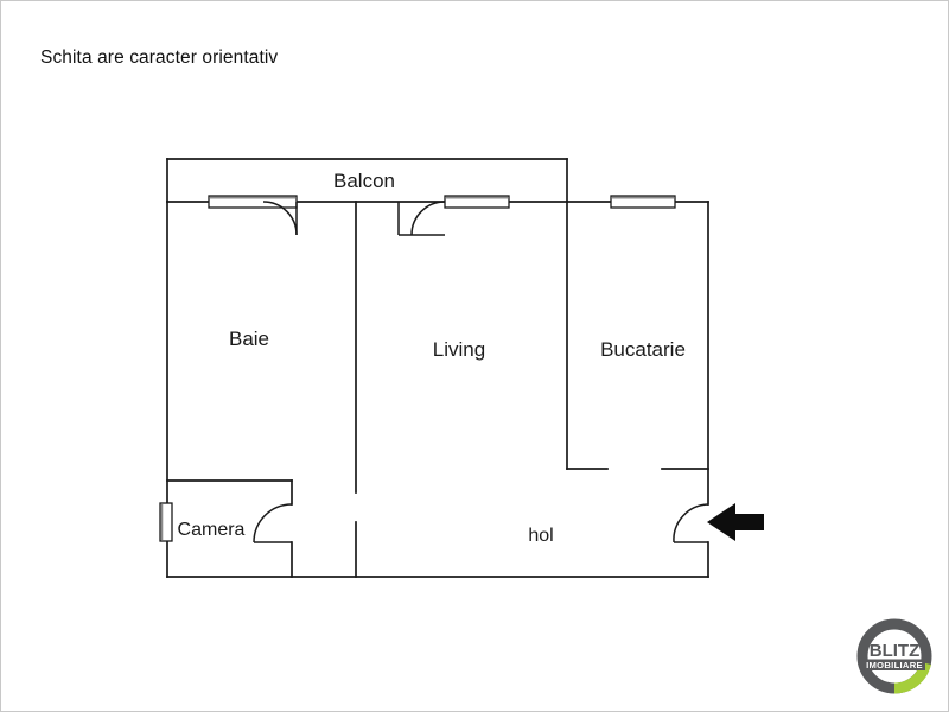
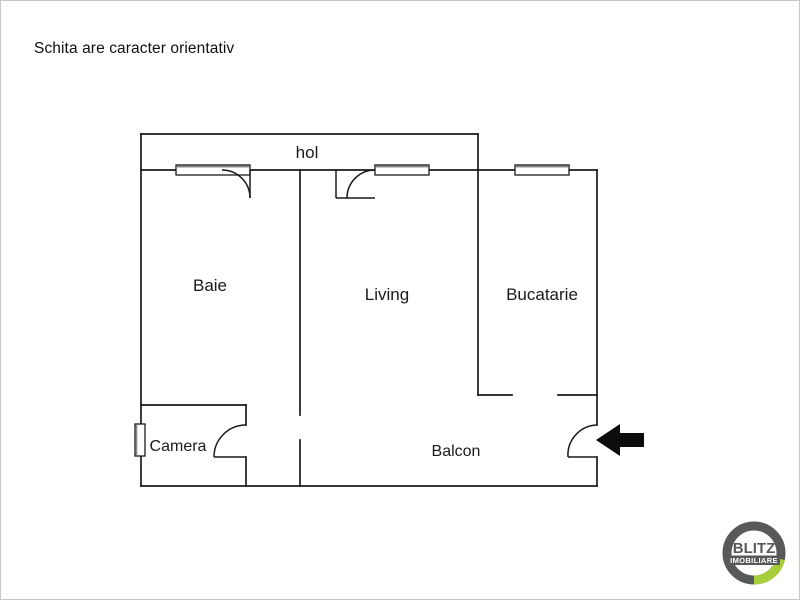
  Schita are caracter orientativ
- Balcon
+ hol
  Baie
  Living
  Bucatarie
  Camera
- hol
+ Balcon
  BLITZ
  IMOBILIARE
